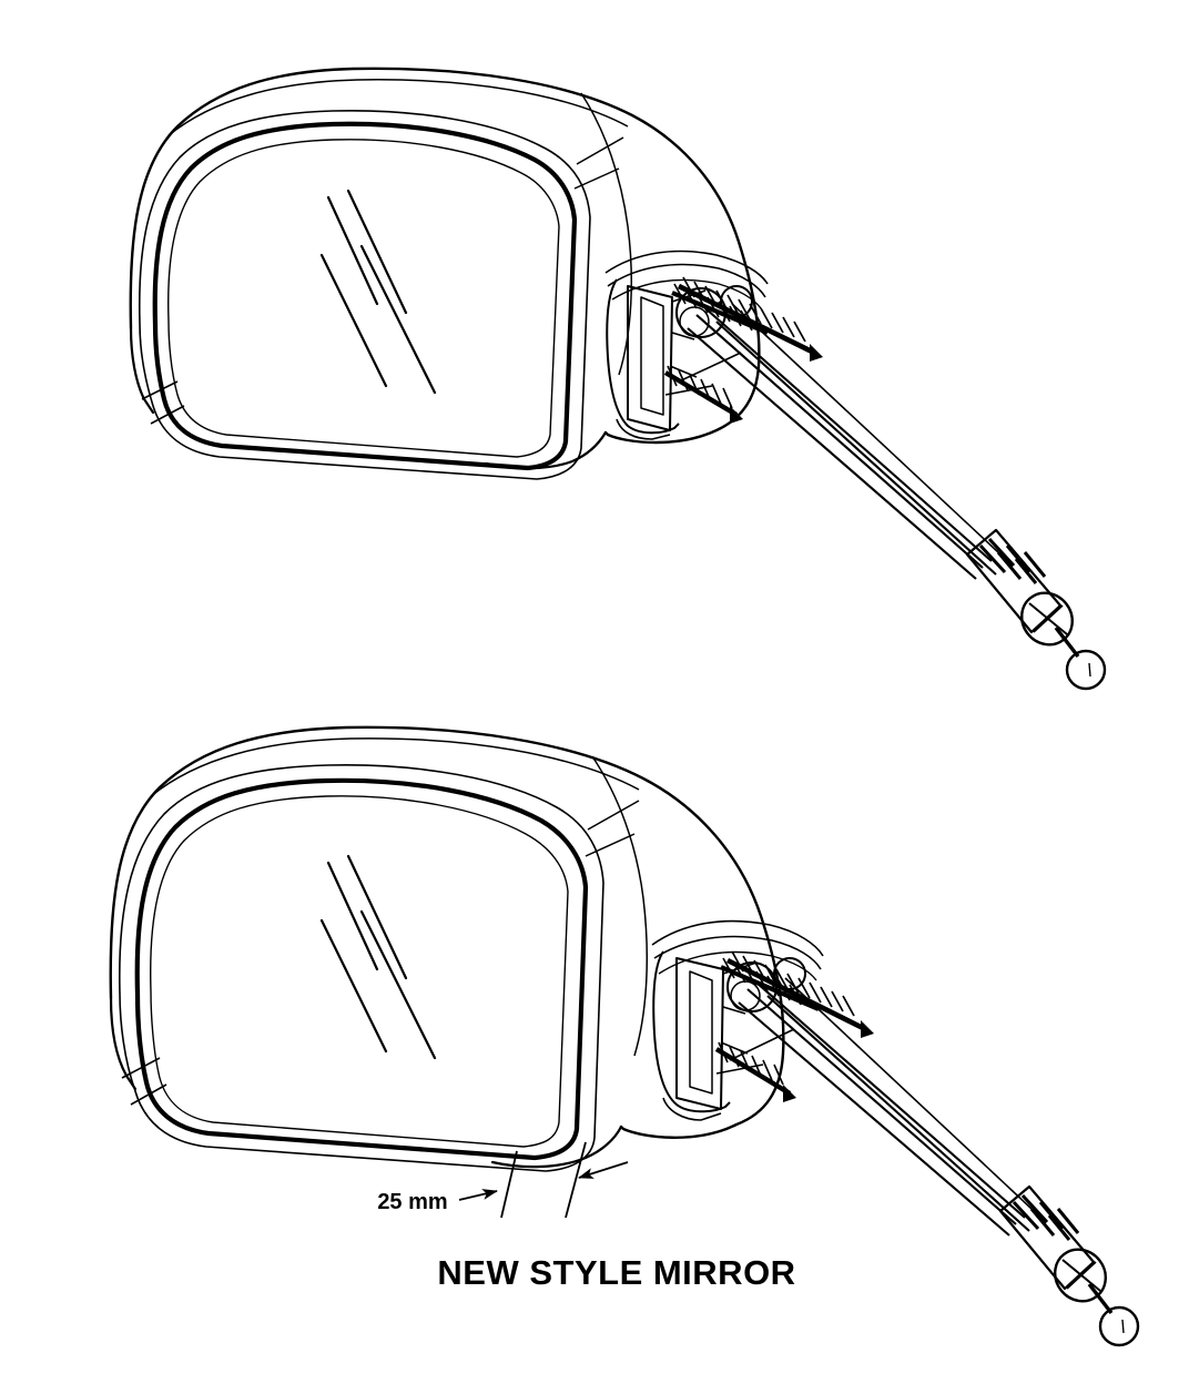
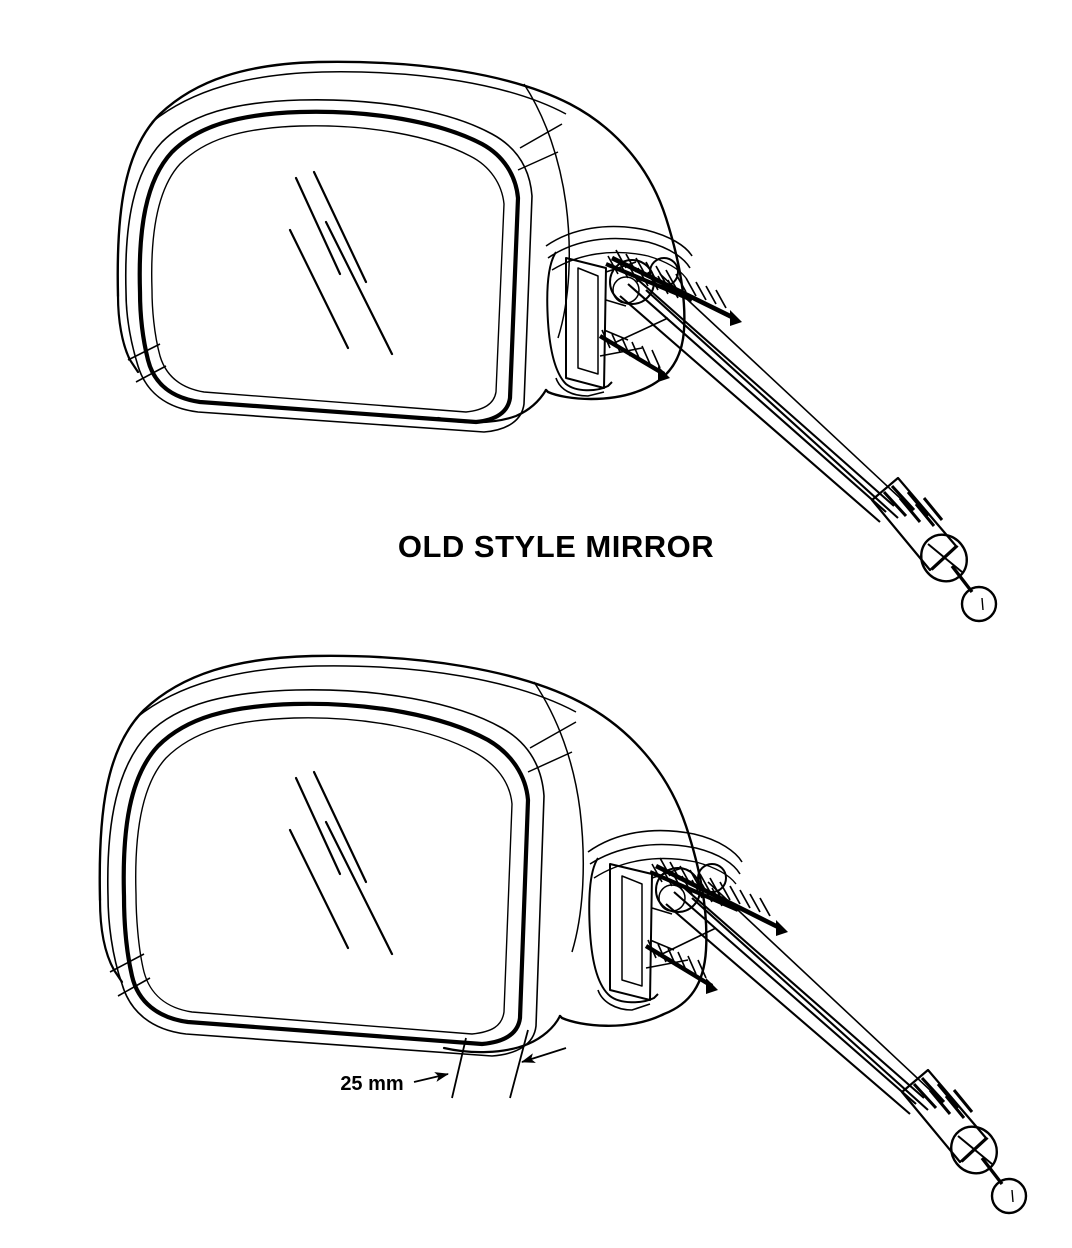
+ OLD STYLE MIRROR
  25 mm
- NEW STYLE MIRROR
